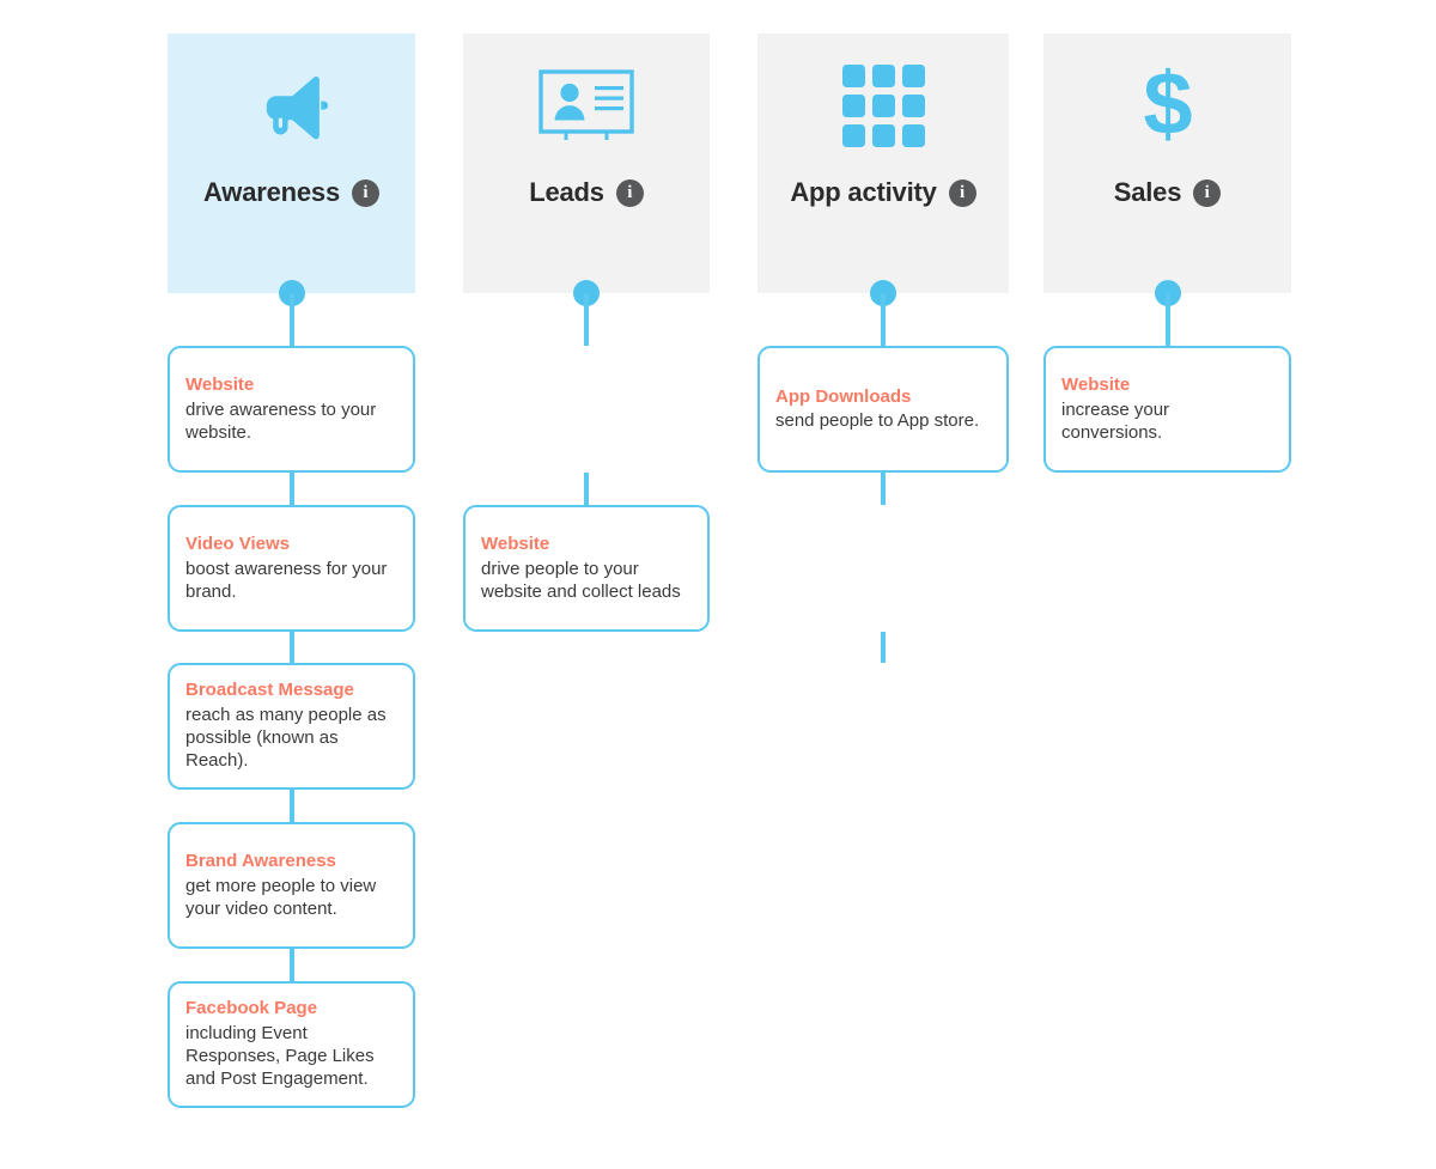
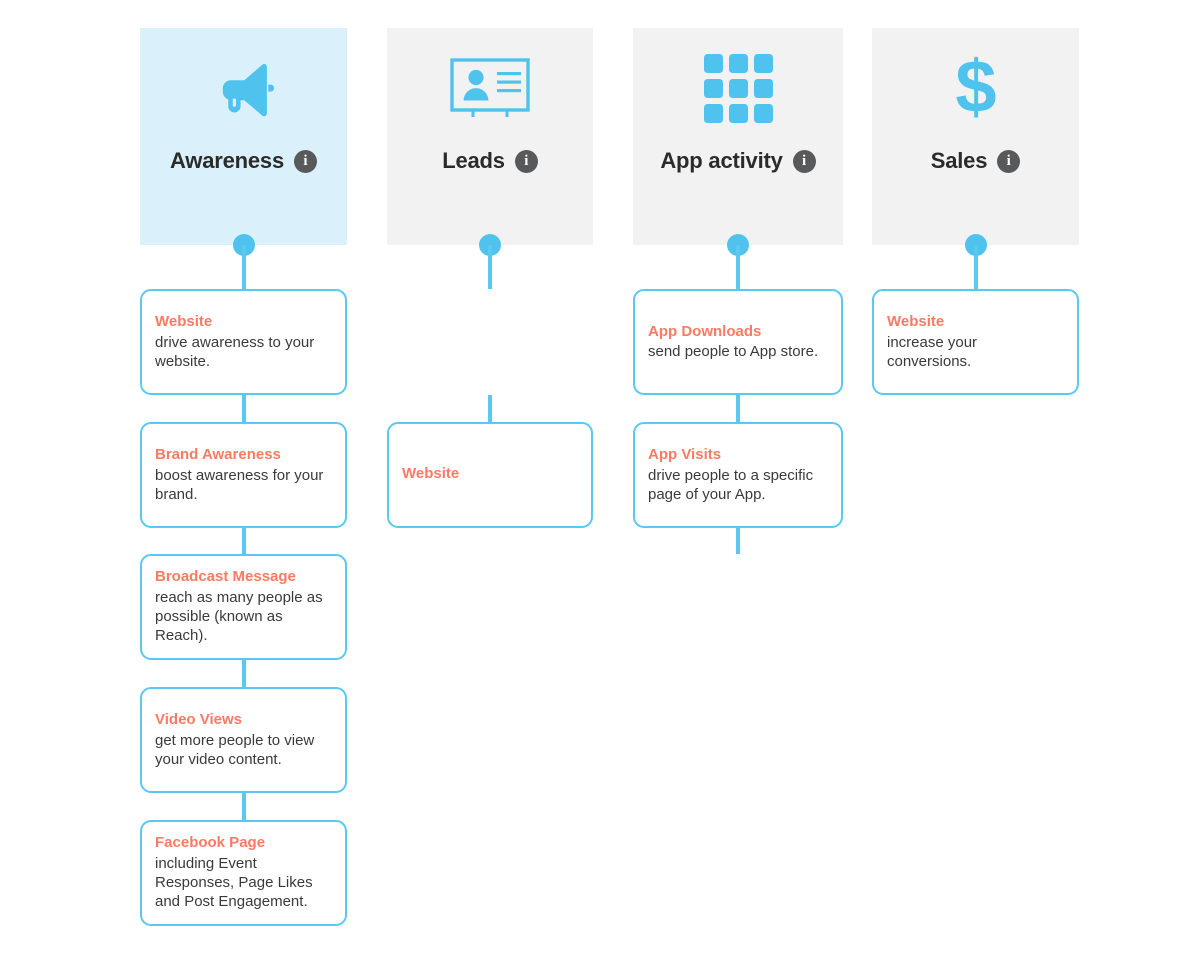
  Awareness
  i
  Website
  drive awareness to your website.
- Video Views
+ Brand Awareness
  boost awareness for your brand.
  Broadcast Message
  reach as many people as possible (known as Reach).
- Brand Awareness
+ Video Views
  get more people to view your video content.
  Facebook Page
  including Event Responses, Page Likes and Post Engagement.
  Leads
  i
  Website
- drive people to your website and collect leads
  App activity
  i
  App Downloads
  send people to App store.
+ App Visits
+ drive people to a specific page of your App.
  $
  Sales
  i
  Website
  increase your conversions.
